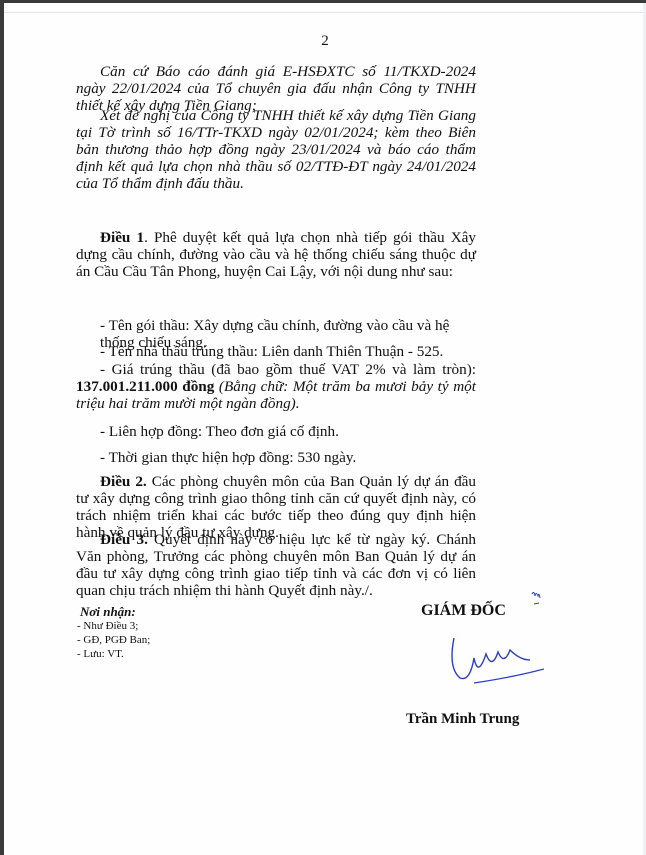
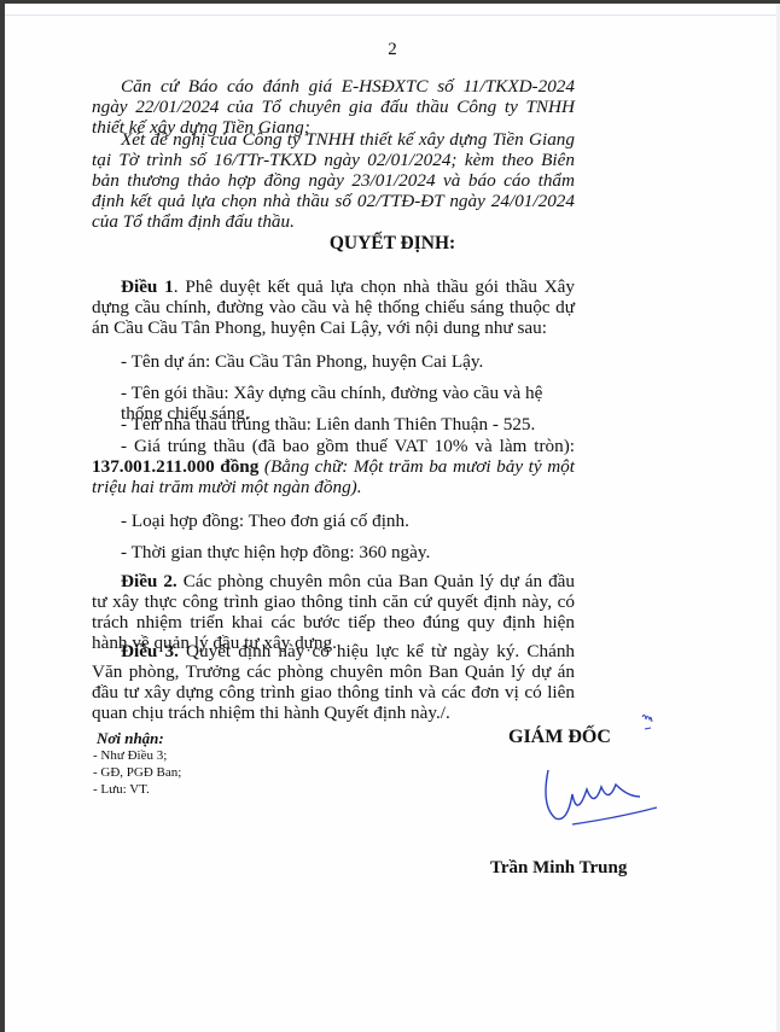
  2
- Căn cứ Báo cáo đánh giá E-HSĐXTC số 11/TKXD-2024 ngày 22/01/2024 của Tổ chuyên gia đấu nhận Công ty TNHH thiết kế xây dựng Tiền Giang;
+ Căn cứ Báo cáo đánh giá E-HSĐXTC số 11/TKXD-2024 ngày 22/01/2024 của Tổ chuyên gia đấu thầu Công ty TNHH thiết kế xây dựng Tiền Giang;
  Xét đề nghị của Công ty TNHH thiết kế xây dựng Tiền Giang tại Tờ trình số 16/TTr-TKXD ngày 02/01/2024; kèm theo Biên bản thương thảo hợp đồng ngày 23/01/2024 và báo cáo thẩm định kết quả lựa chọn nhà thầu số 02/TTĐ-ĐT ngày 24/01/2024 của Tổ thẩm định đấu thầu.
+ QUYẾT ĐỊNH:
- Điều 1. Phê duyệt kết quả lựa chọn nhà tiếp gói thầu Xây dựng cầu chính, đường vào cầu và hệ thống chiếu sáng thuộc dự án Cầu Cầu Tân Phong, huyện Cai Lậy, với nội dung như sau:
+ Điều 1. Phê duyệt kết quả lựa chọn nhà thầu gói thầu Xây dựng cầu chính, đường vào cầu và hệ thống chiếu sáng thuộc dự án Cầu Cầu Tân Phong, huyện Cai Lậy, với nội dung như sau:
+ - Tên dự án: Cầu Cầu Tân Phong, huyện Cai Lậy.
  - Tên gói thầu: Xây dựng cầu chính, đường vào cầu và hệ thống chiếu sáng.
  - Tên nhà thầu trúng thầu: Liên danh Thiên Thuận - 525.
- - Giá trúng thầu (đã bao gồm thuế VAT 2% và làm tròn): 137.001.211.000 đồng (Bằng chữ: Một trăm ba mươi bảy tỷ một triệu hai trăm mười một ngàn đồng).
+ - Giá trúng thầu (đã bao gồm thuế VAT 10% và làm tròn): 137.001.211.000 đồng (Bằng chữ: Một trăm ba mươi bảy tỷ một triệu hai trăm mười một ngàn đồng).
- - Liên hợp đồng: Theo đơn giá cố định.
+ - Loại hợp đồng: Theo đơn giá cố định.
- - Thời gian thực hiện hợp đồng: 530 ngày.
+ - Thời gian thực hiện hợp đồng: 360 ngày.
- Điều 2. Các phòng chuyên môn của Ban Quản lý dự án đầu tư xây dựng công trình giao thông tỉnh căn cứ quyết định này, có trách nhiệm triển khai các bước tiếp theo đúng quy định hiện hành về quản lý đầu tư xây dựng.
+ Điều 2. Các phòng chuyên môn của Ban Quản lý dự án đầu tư xây thực công trình giao thông tỉnh căn cứ quyết định này, có trách nhiệm triển khai các bước tiếp theo đúng quy định hiện hành về quản lý đầu tư xây dựng.
- Điều 3. Quyết định này có hiệu lực kể từ ngày ký. Chánh Văn phòng, Trưởng các phòng chuyên môn Ban Quản lý dự án đầu tư xây dựng công trình giao tiếp tỉnh và các đơn vị có liên quan chịu trách nhiệm thi hành Quyết định này./.
+ Điều 3. Quyết định này có hiệu lực kể từ ngày ký. Chánh Văn phòng, Trưởng các phòng chuyên môn Ban Quản lý dự án đầu tư xây dựng công trình giao thông tỉnh và các đơn vị có liên quan chịu trách nhiệm thi hành Quyết định này./.
  Nơi nhận:
  - Như Điều 3;
  - GĐ, PGĐ Ban;
  - Lưu: VT.
  GIÁM ĐỐC
  Trần Minh Trung
